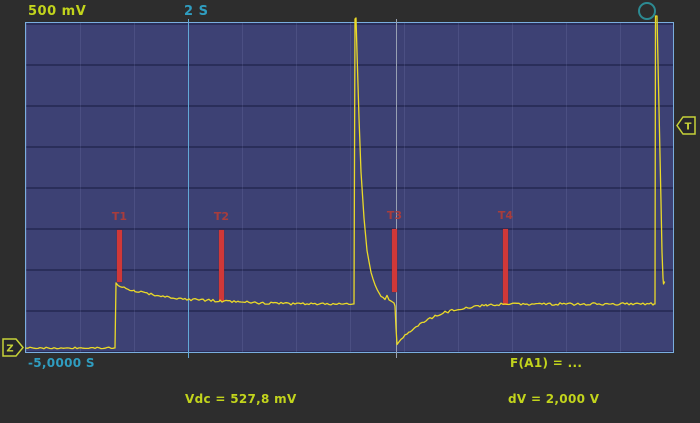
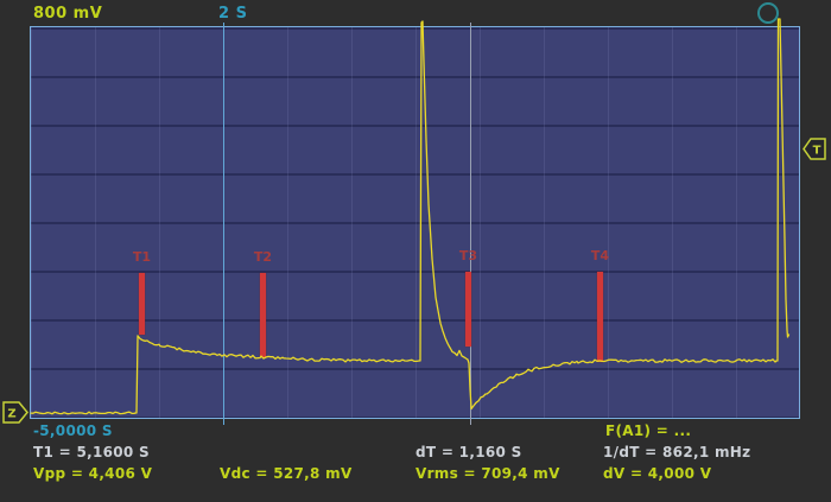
- 500 mV
+ 800 mV
  2 S
  T1
  T2
  T3
  T4
  Z
  T
  -5,0000 S
+ T1 = 5,1600 S
+ Vpp = 4,406 V
  Vdc = 527,8 mV
+ dT = 1,160 S
+ Vrms = 709,4 mV
  F(A1) = ...
+ 1/dT = 862,1 mHz
- dV = 2,000 V
+ dV = 4,000 V
